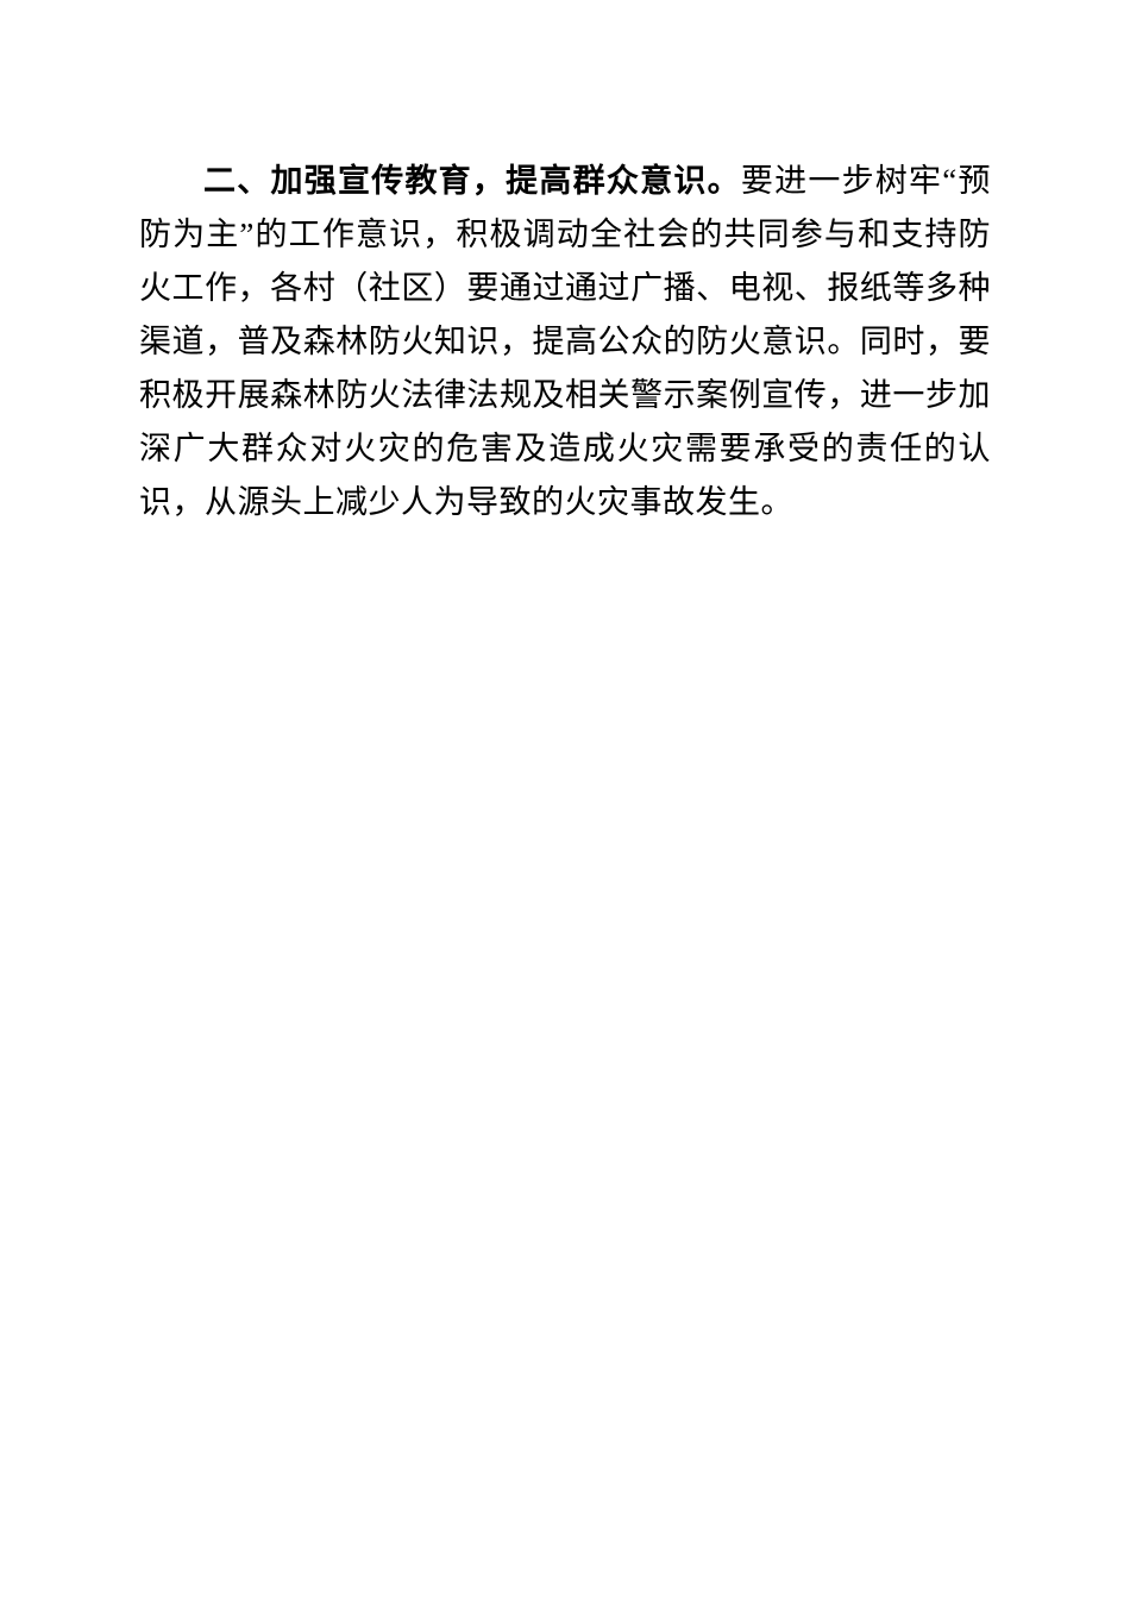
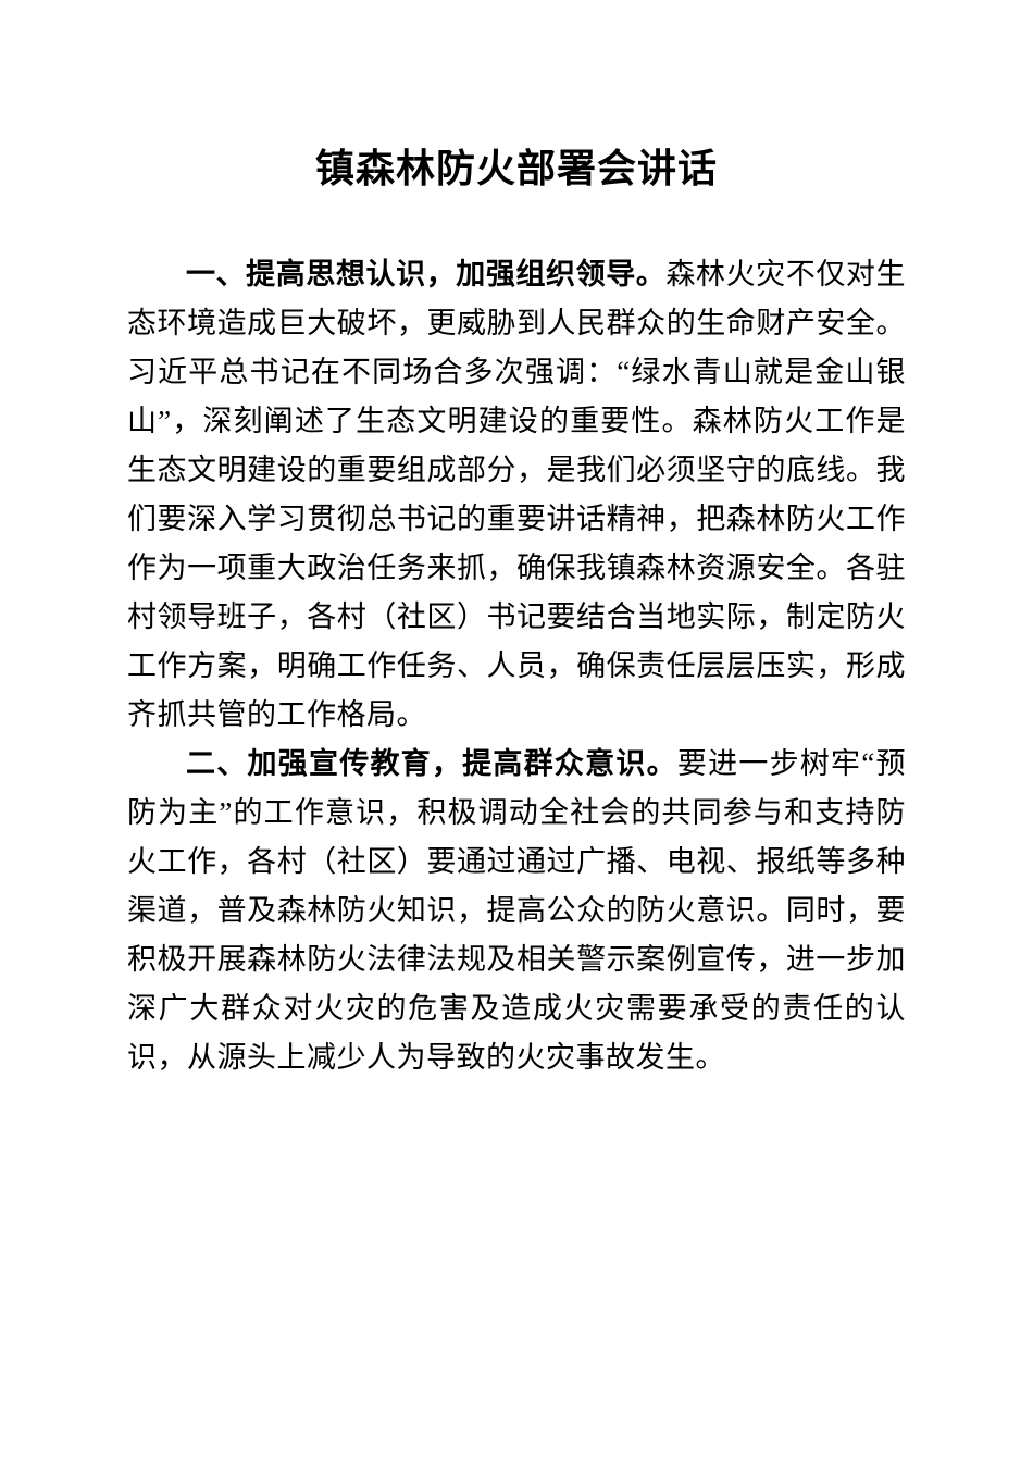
+ 镇森林防火部署会讲话
+ 一、提高思想认识，加强组织领导。森林火灾不仅对生态环境造成巨大破坏，更威胁到人民群众的生命财产安全。习近平总书记在不同场合多次强调：“绿水青山就是金山银山”，深刻阐述了生态文明建设的重要性。森林防火工作是生态文明建设的重要组成部分，是我们必须坚守的底线。我们要深入学习贯彻总书记的重要讲话精神，把森林防火工作作为一项重大政治任务来抓，确保我镇森林资源安全。各驻村领导班子，各村（社区）书记要结合当地实际，制定防火工作方案，明确工作任务、人员，确保责任层层压实，形成齐抓共管的工作格局。
  二、加强宣传教育，提高群众意识。要进一步树牢“预防为主”的工作意识，积极调动全社会的共同参与和支持防火工作，各村（社区）要通过通过广播、电视、报纸等多种渠道，普及森林防火知识，提高公众的防火意识。同时，要积极开展森林防火法律法规及相关警示案例宣传，进一步加深广大群众对火灾的危害及造成火灾需要承受的责任的认识，从源头上减少人为导致的火灾事故发生。
